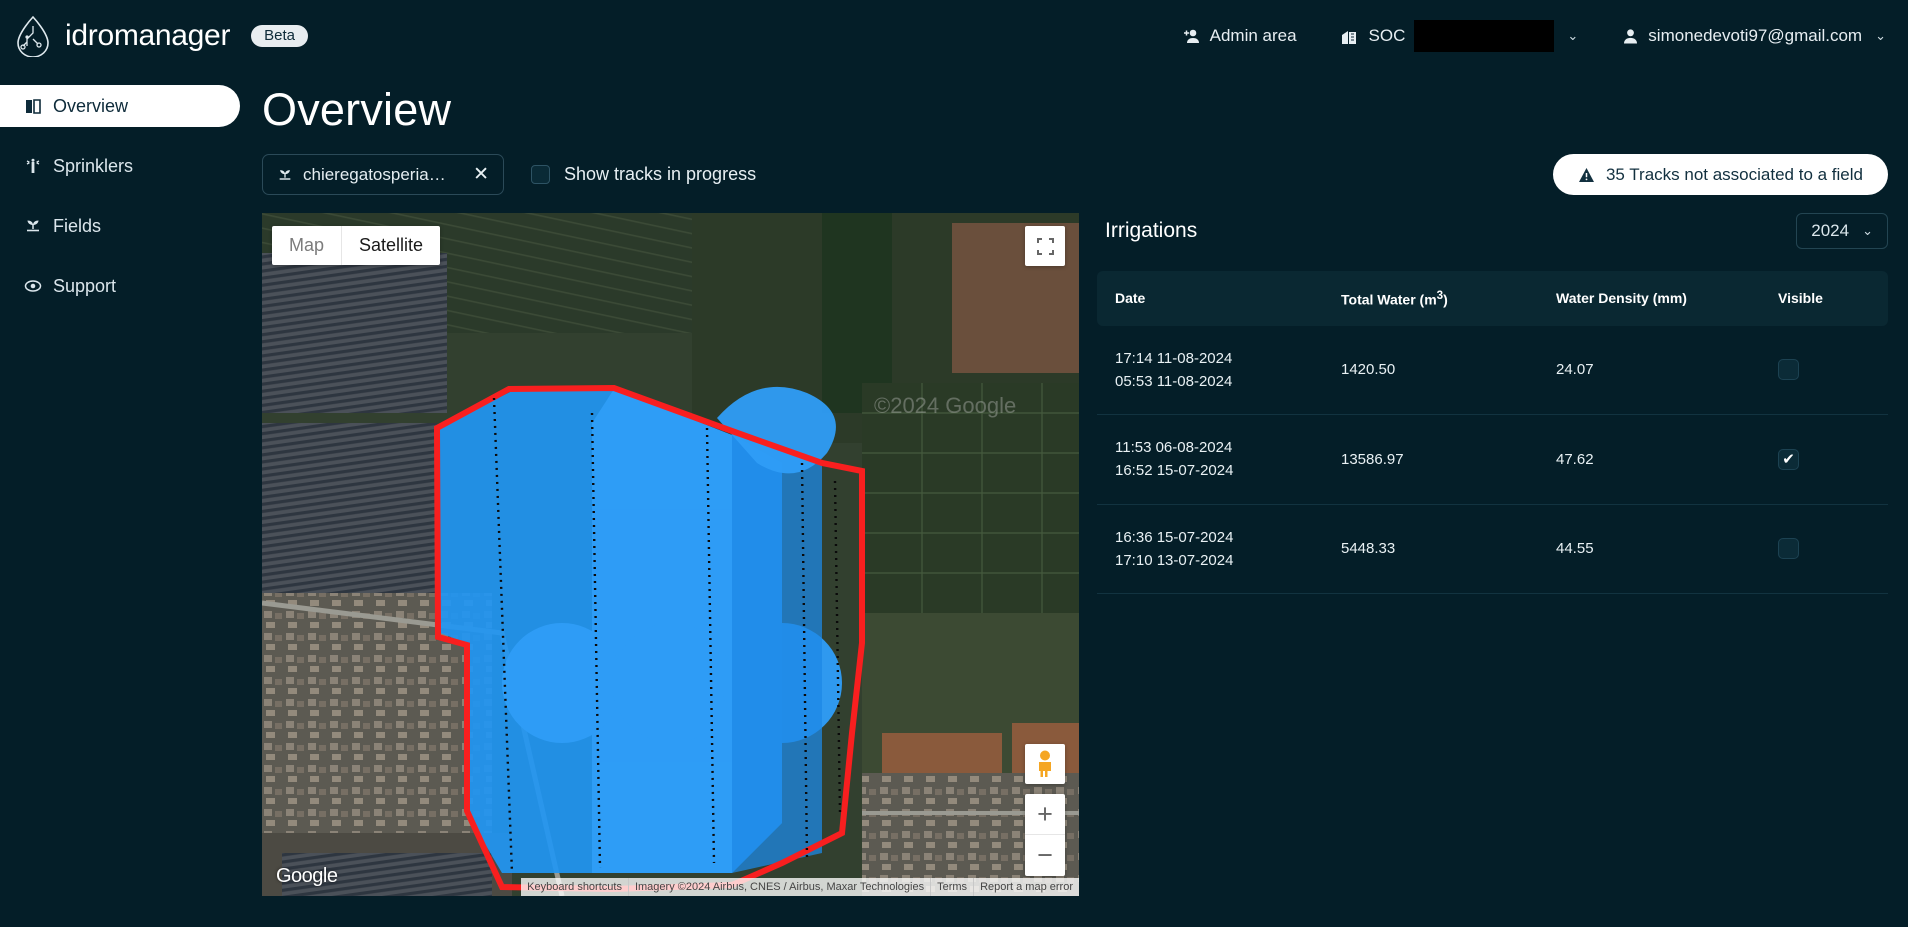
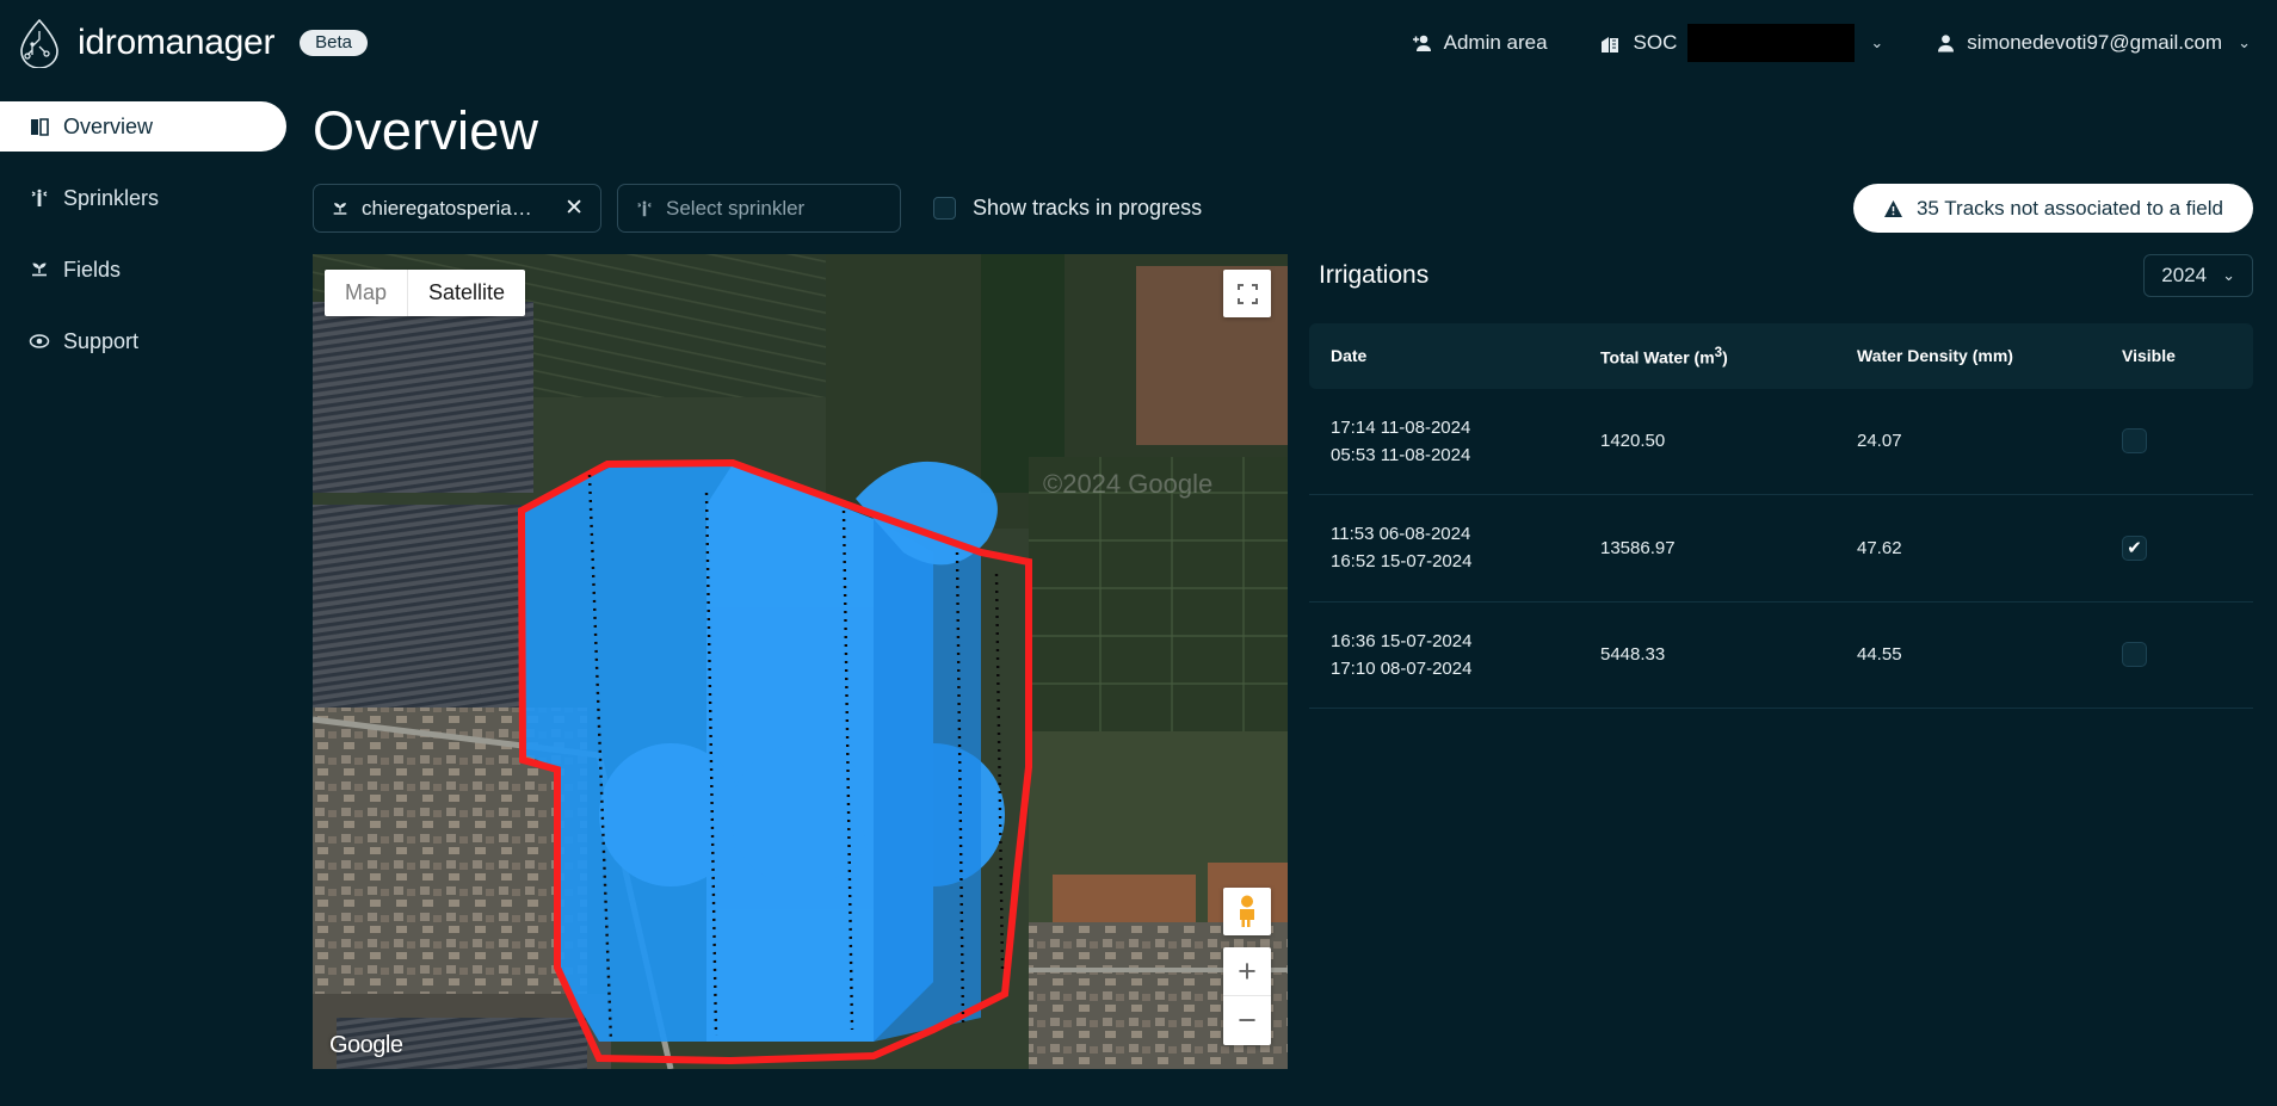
  idromanager
  Beta
  Admin area
  SOC
  ⌄
  simonedevoti97@gmail.com
  ⌄
  Overview
  Sprinklers
  Fields
  Support
  Overview
  chieregatosperia…
  ✕
+ Select sprinkler
  Show tracks in progress
  35 Tracks not associated to a field
  ©2024 Google
  Map
  Satellite
  +
  −
  Google
- Keyboard shortcuts
- Imagery ©2024 Airbus, CNES / Airbus, Maxar Technologies
- Terms
- Report a map error
  Irrigations
  2024
  ⌄
  Date	Total Water (m3)	Water Density (mm)	Visible
  17:14 11-08-2024 05:53 11-08-2024	1420.50	24.07
  11:53 06-08-2024 16:52 15-07-2024	13586.97	47.62	✔
- 16:36 15-07-2024 17:10 13-07-2024	5448.33	44.55
+ 16:36 15-07-2024 17:10 08-07-2024	5448.33	44.55
